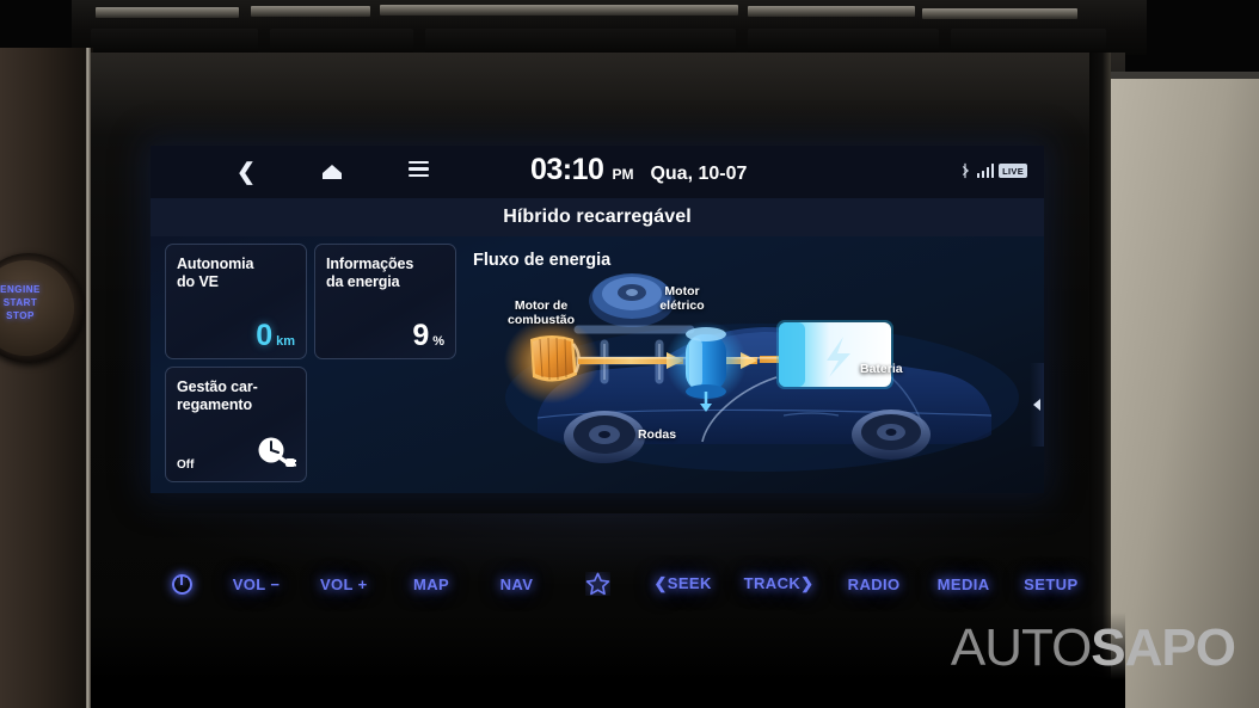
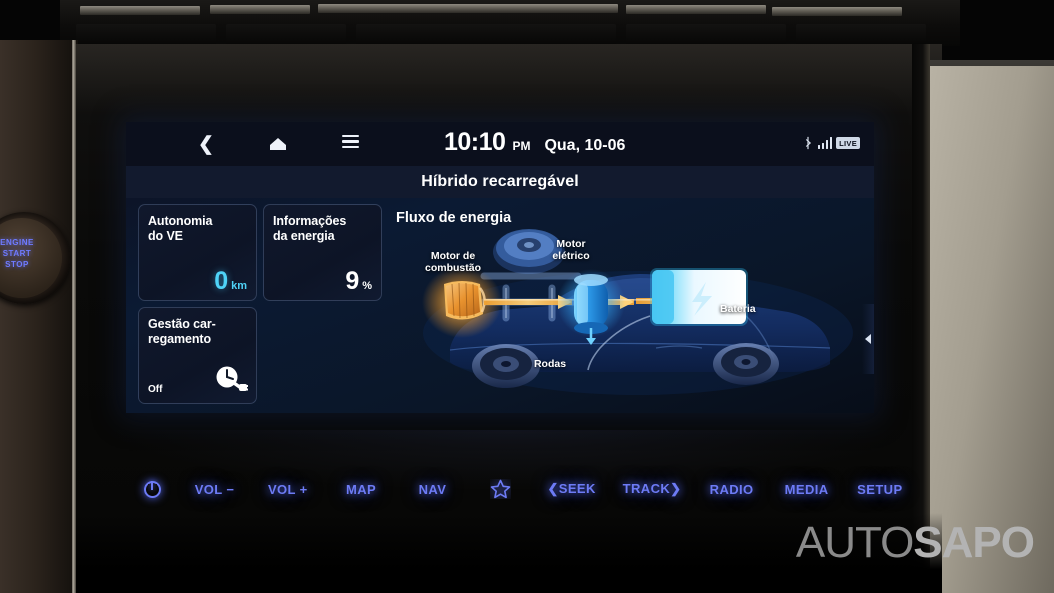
  ENGINE
  START
  STOP
  ❮
- 03:10
+ 10:10
  PM
- Qua, 10-07
+ Qua, 10-06
  LIVE
  Híbrido recarregável
  Autonomia
  do VE
  0
  km
  Informações
  da energia
  9
  %
  Gestão car-
  regamento
  Off
  Fluxo de energia
  Motor de
  combustão
  Motor
  elétrico
  Bateria
  Rodas
  VOL −
  VOL +
  MAP
  NAV
  ❮SEEK
  TRACK❯
  RADIO
  MEDIA
  SETUP
  AUTOSAPO
